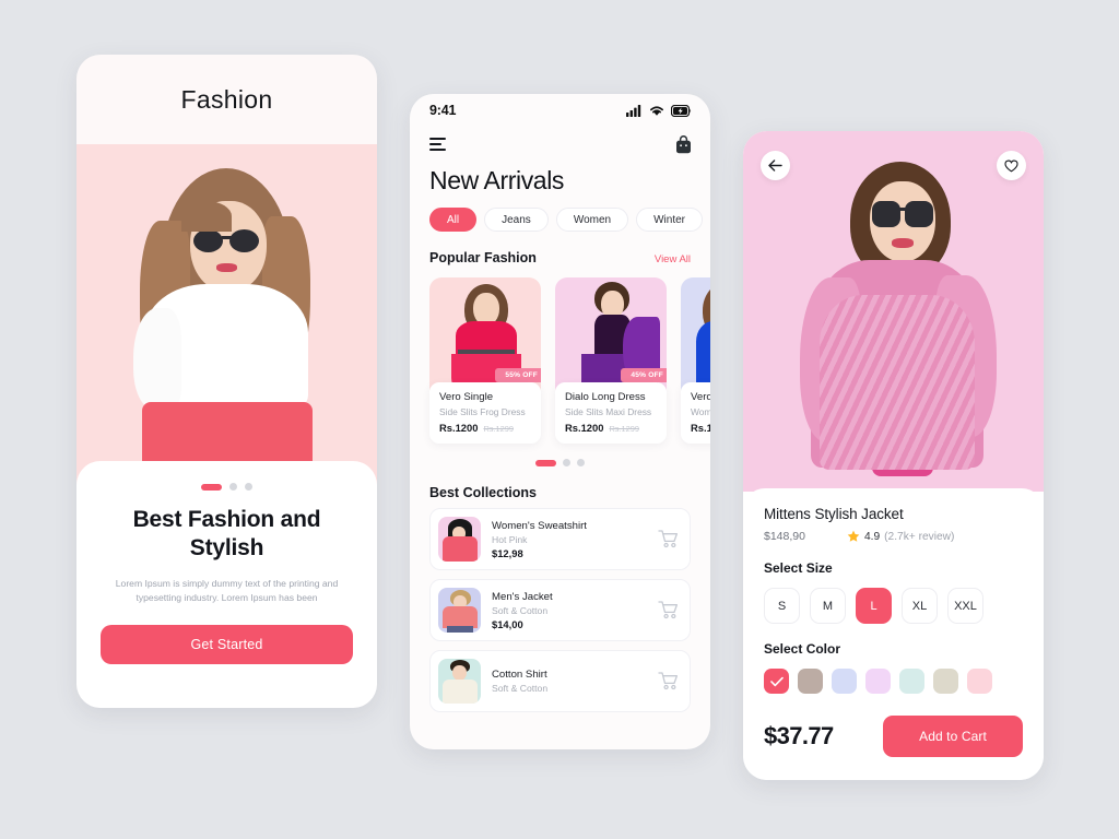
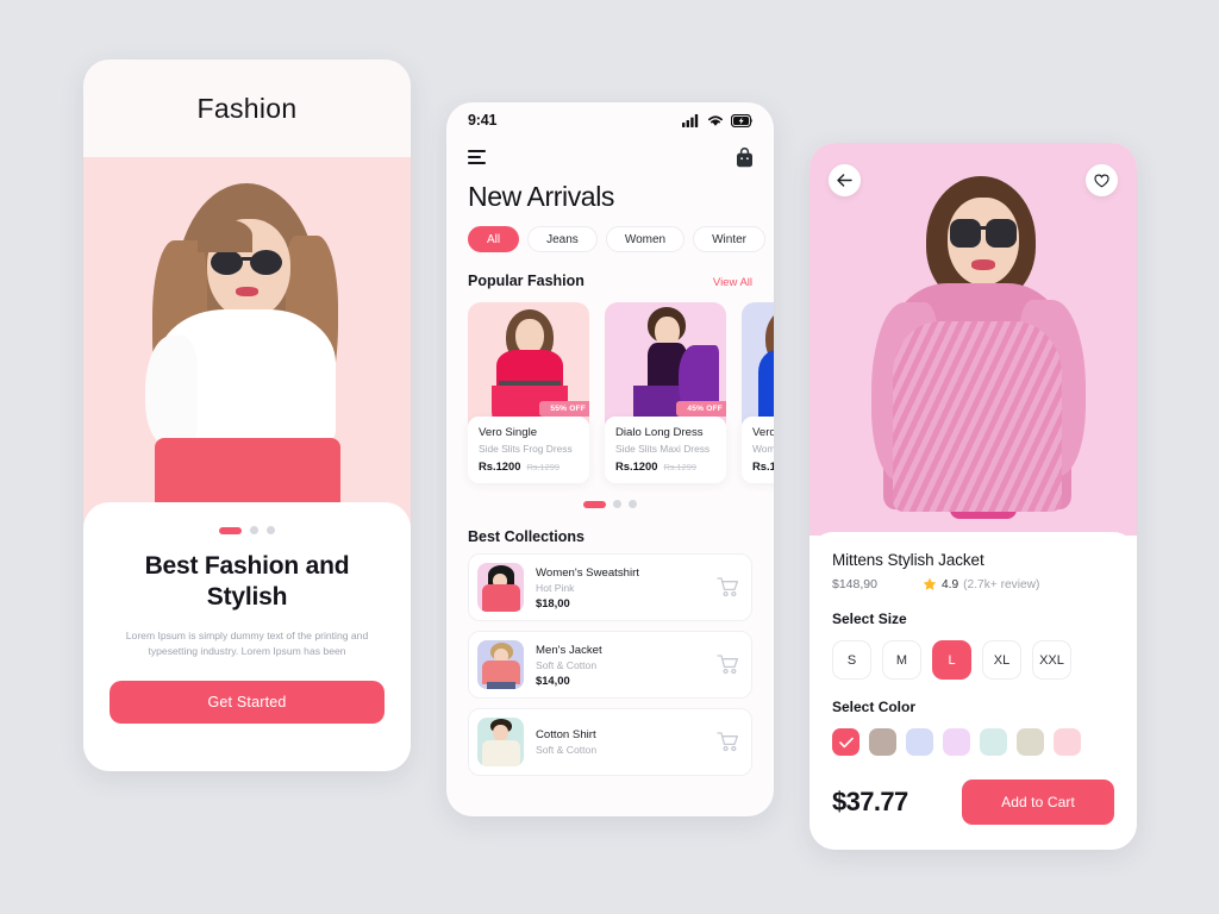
  Fashion
  Best Fashion and Stylish
  Lorem Ipsum is simply dummy text of the printing and typesetting industry. Lorem Ipsum has been
  Get Started
  9:41
  New Arrivals
  All
  Jeans
  Women
  Winter
  Popular Fashion
  View All
  Vero Single
  Side Slits Frog Dress
  Rs.1200
  Rs.1299
  Dialo Long Dress
  Side Slits Maxi Dress
  Rs.1200
  Rs.1299
  Vero
  Wom
  Rs.1
  Best Collections
  Women's Sweatshirt
  Hot Pink
- $12,98
+ $18,00
  Men's Jacket
  Soft & Cotton
  $14,00
  Cotton Shirt
  Soft & Cotton
  Mittens Stylish Jacket
  $148,90
  4.9
  (2.7k+ review)
  Select Size
  S
  M
  L
  XL
  XXL
  Select Color
  $37.77
  Add to Cart
